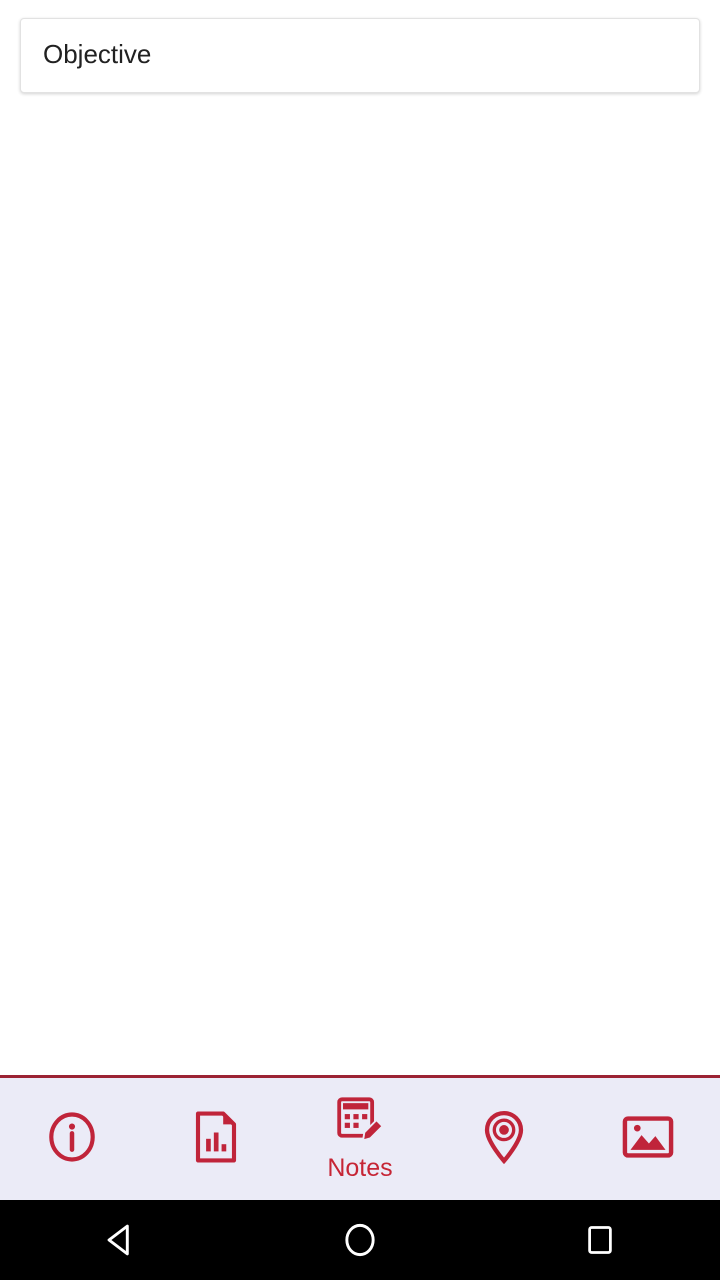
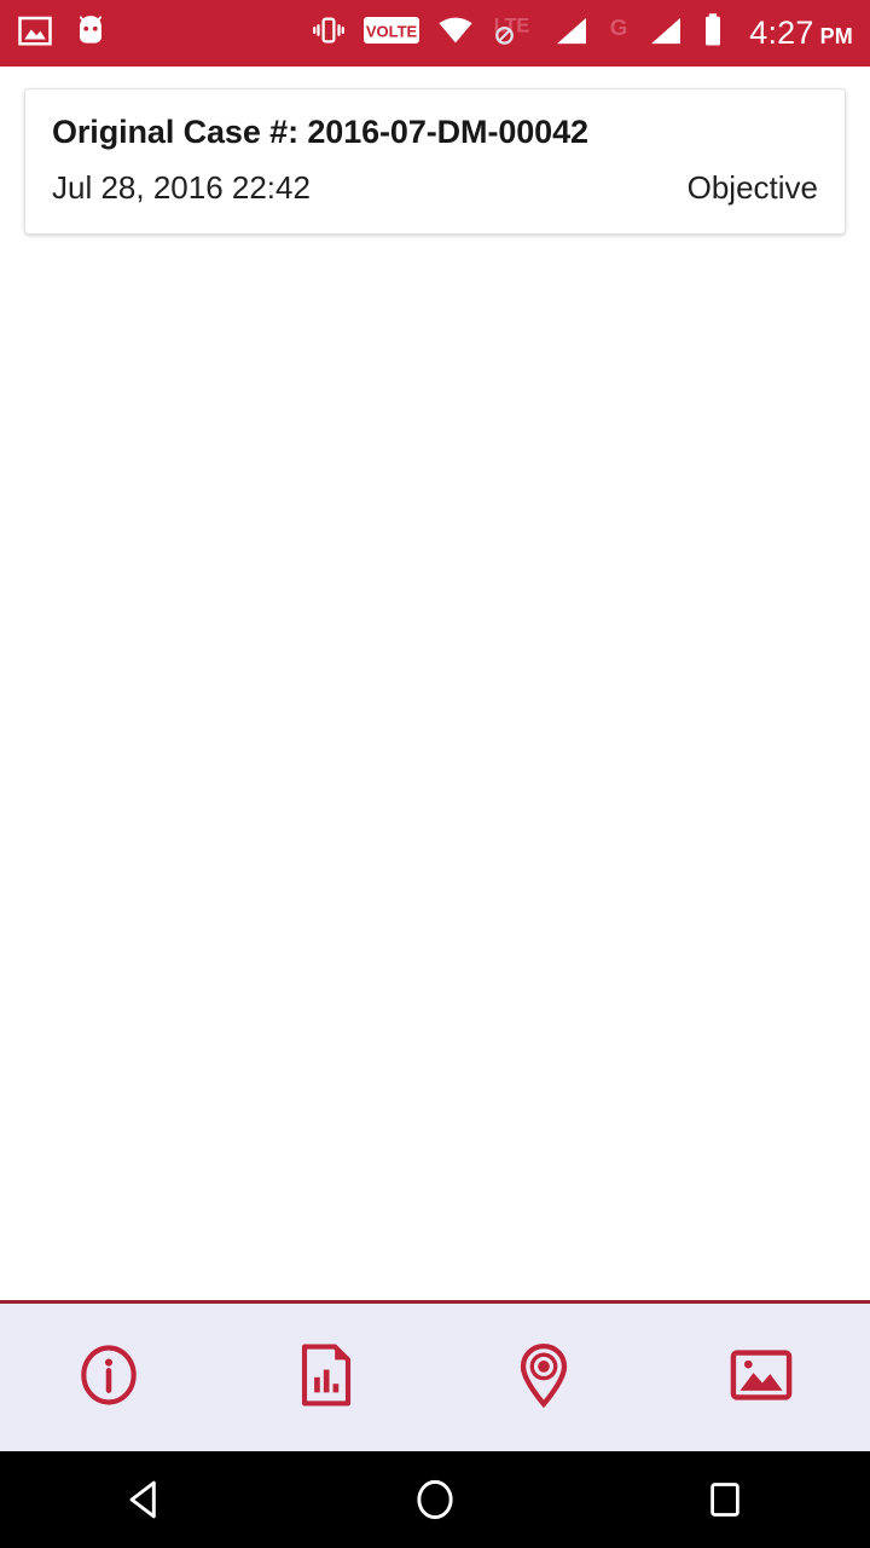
+ VOLTE
+ LTE
+ G
+ 4:27
+ PM
+ Original Case #: 2016-07-DM-00042
+ Jul 28, 2016 22:42
  Objective
- Notes
